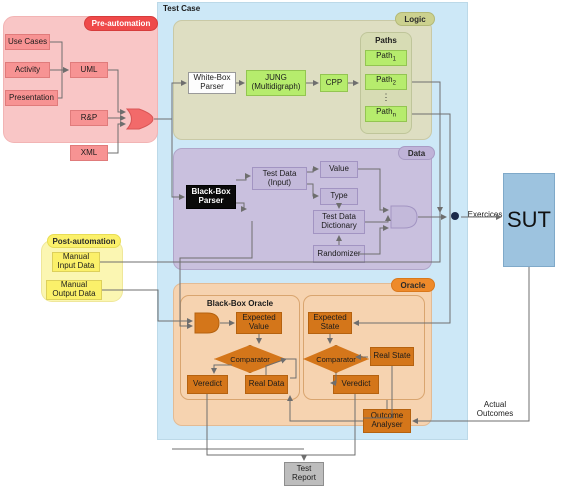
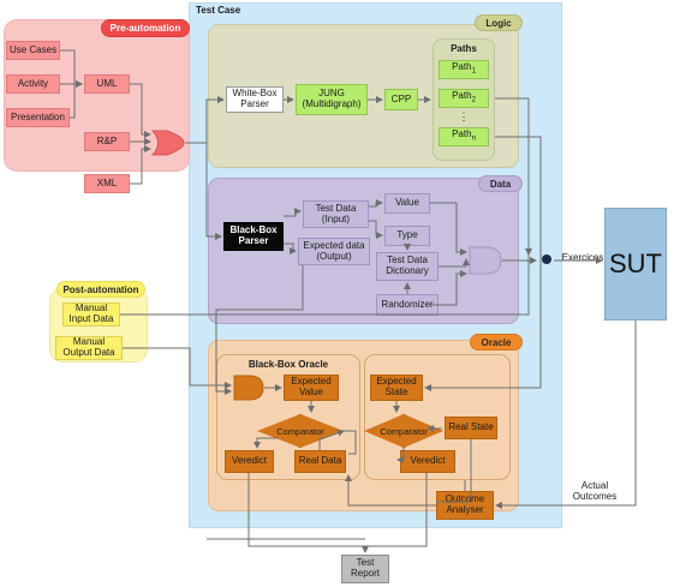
  Test Case
  Pre-automation
  Use Cases
  Activity
  Presentation
  UML
  R&P
  XML
  Post-automation
  Manual
  Input Data
  Manual
  Output Data
  Logic
  White-Box
  Parser
  JUNG
  (Multidigraph)
  CPP
  Paths
  Path
  Path
  ⋮
  Path
  Data
  Black-Box
  Parser
  Test Data
  (Input)
+ Expected data
+ (Output)
  Value
  Type
  Test Data
  Dictionary
  Randomizer
  Oracle
  Black-Box Oracle
  Expected
  Value
  Comparator
  Veredict
  Real Data
  Expected
  State
  Comparator
  Real State
  Veredict
  Outcome
  Analyser
  SUT
  Test
  Report
  Exercices
  Actual
  Outcomes
